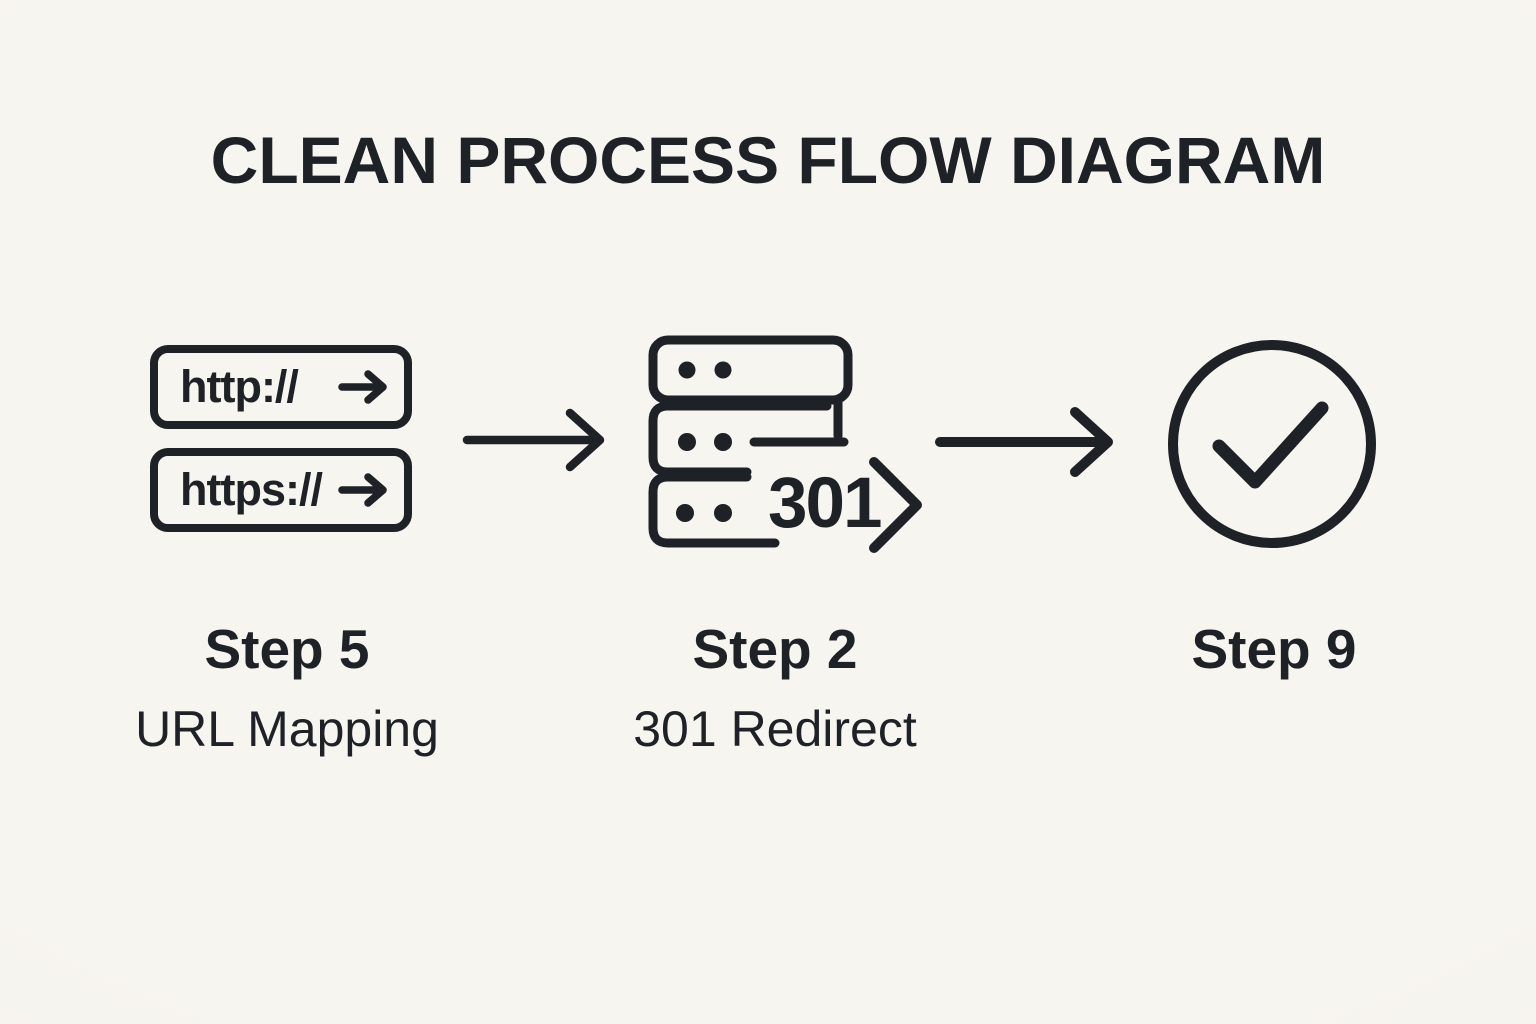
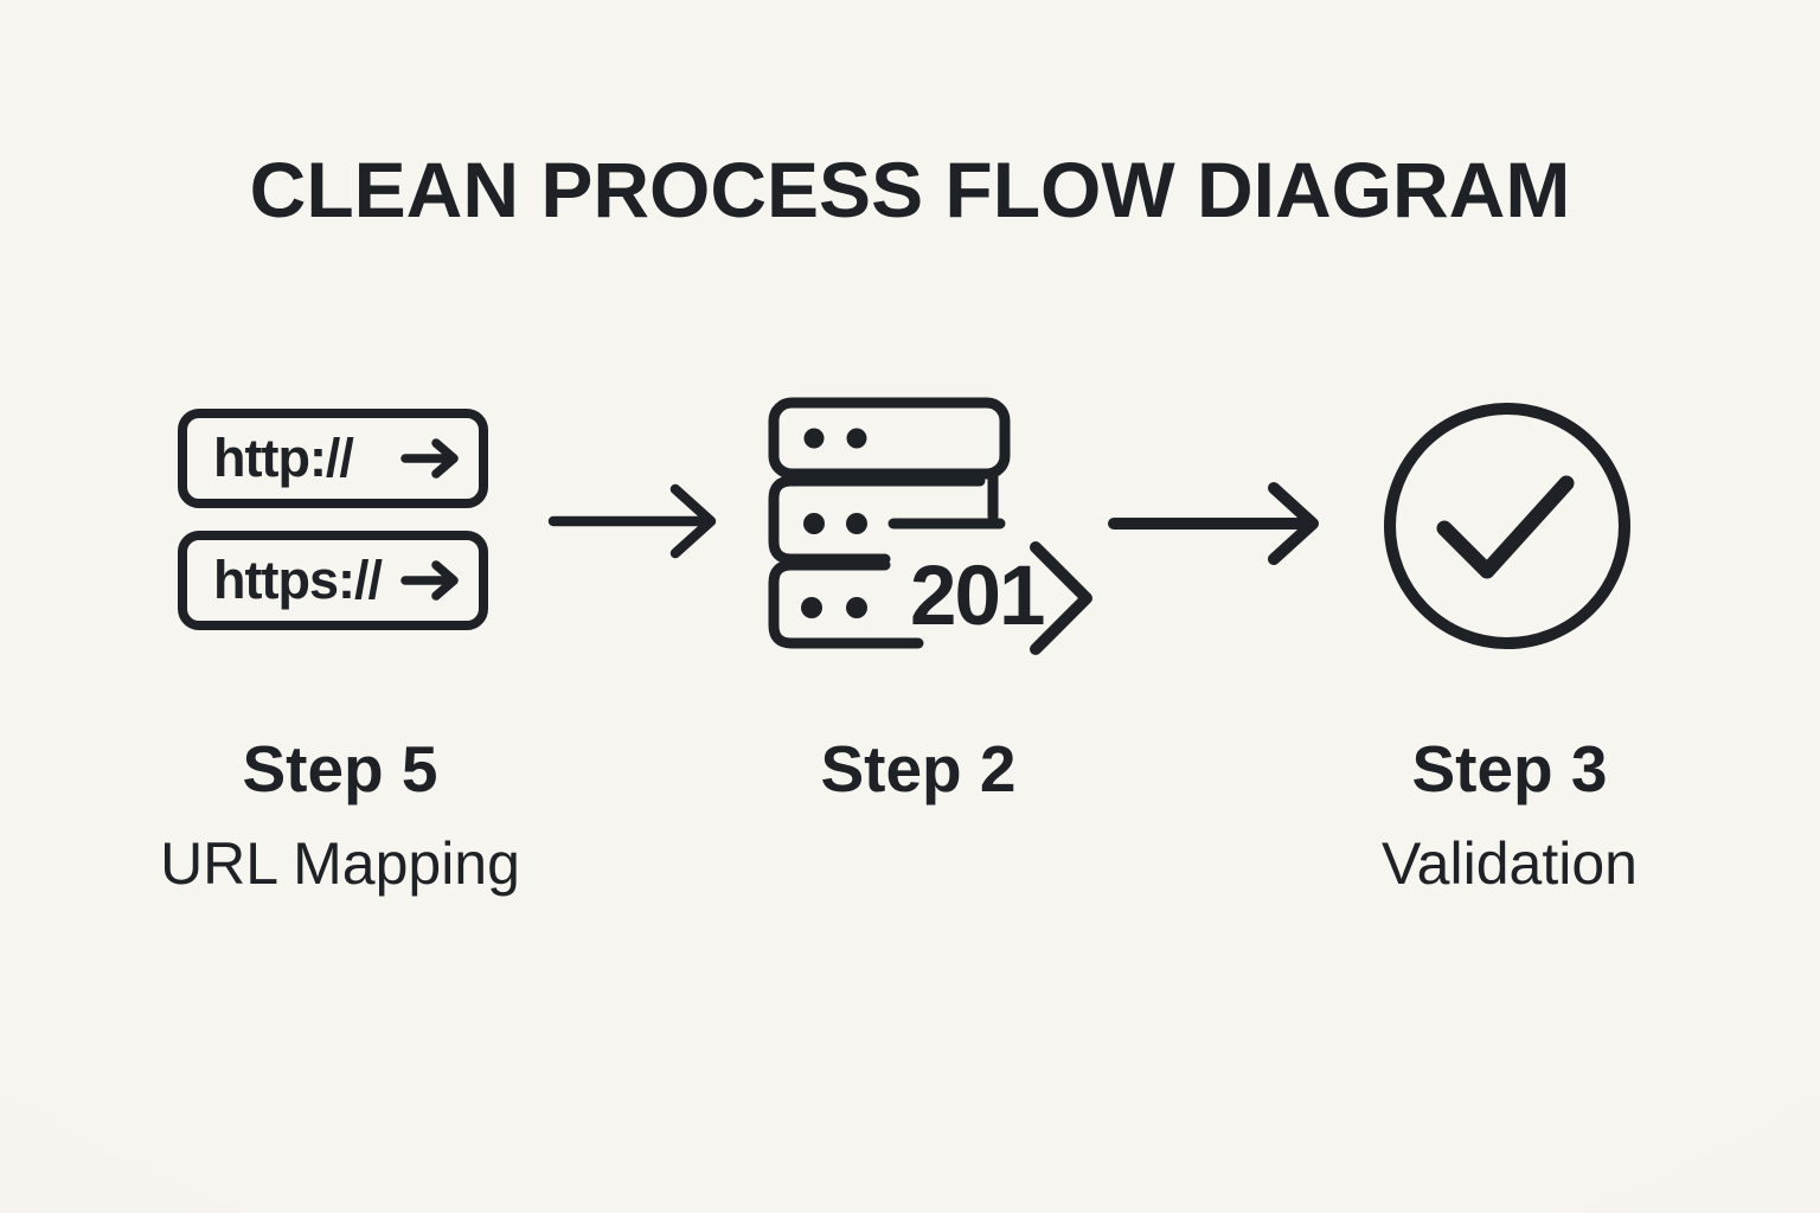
  CLEAN PROCESS FLOW DIAGRAM
  http://
  https://
- 301
+ 201
  Step 5
  URL Mapping
  Step 2
- 301 Redirect
- Step 9
+ Step 3
+ Validation
